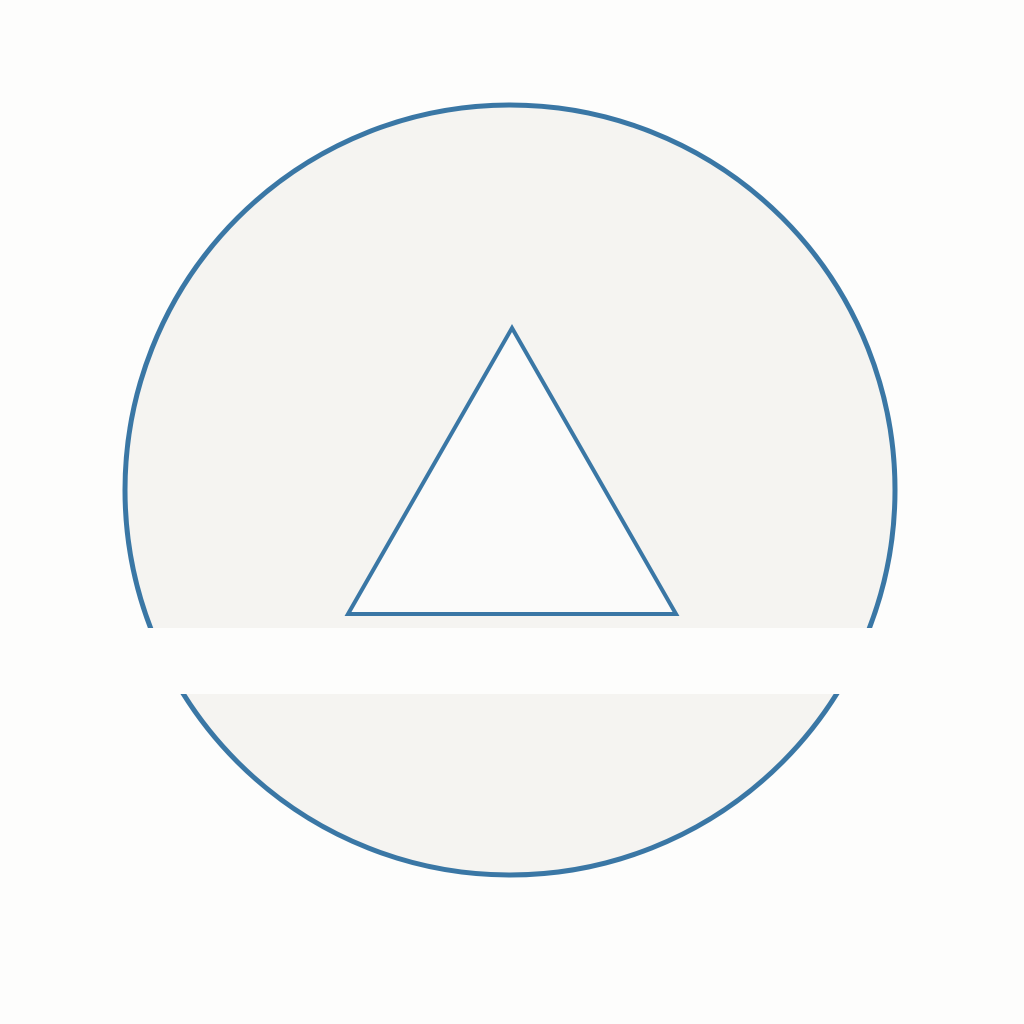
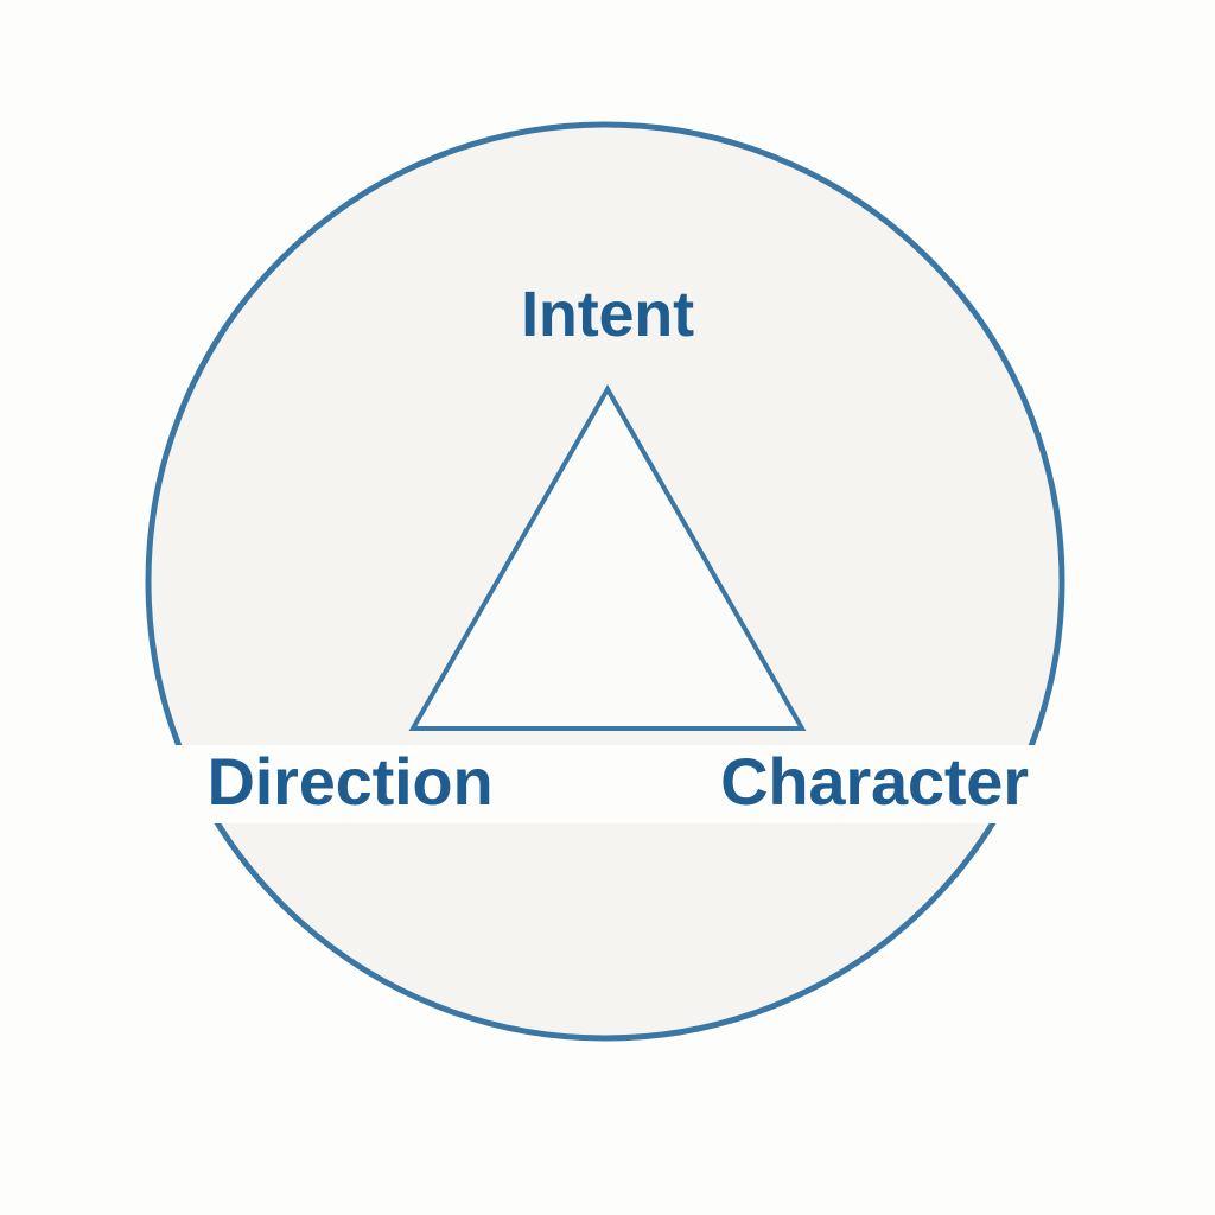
+ Intent
+ Direction
+ Character
